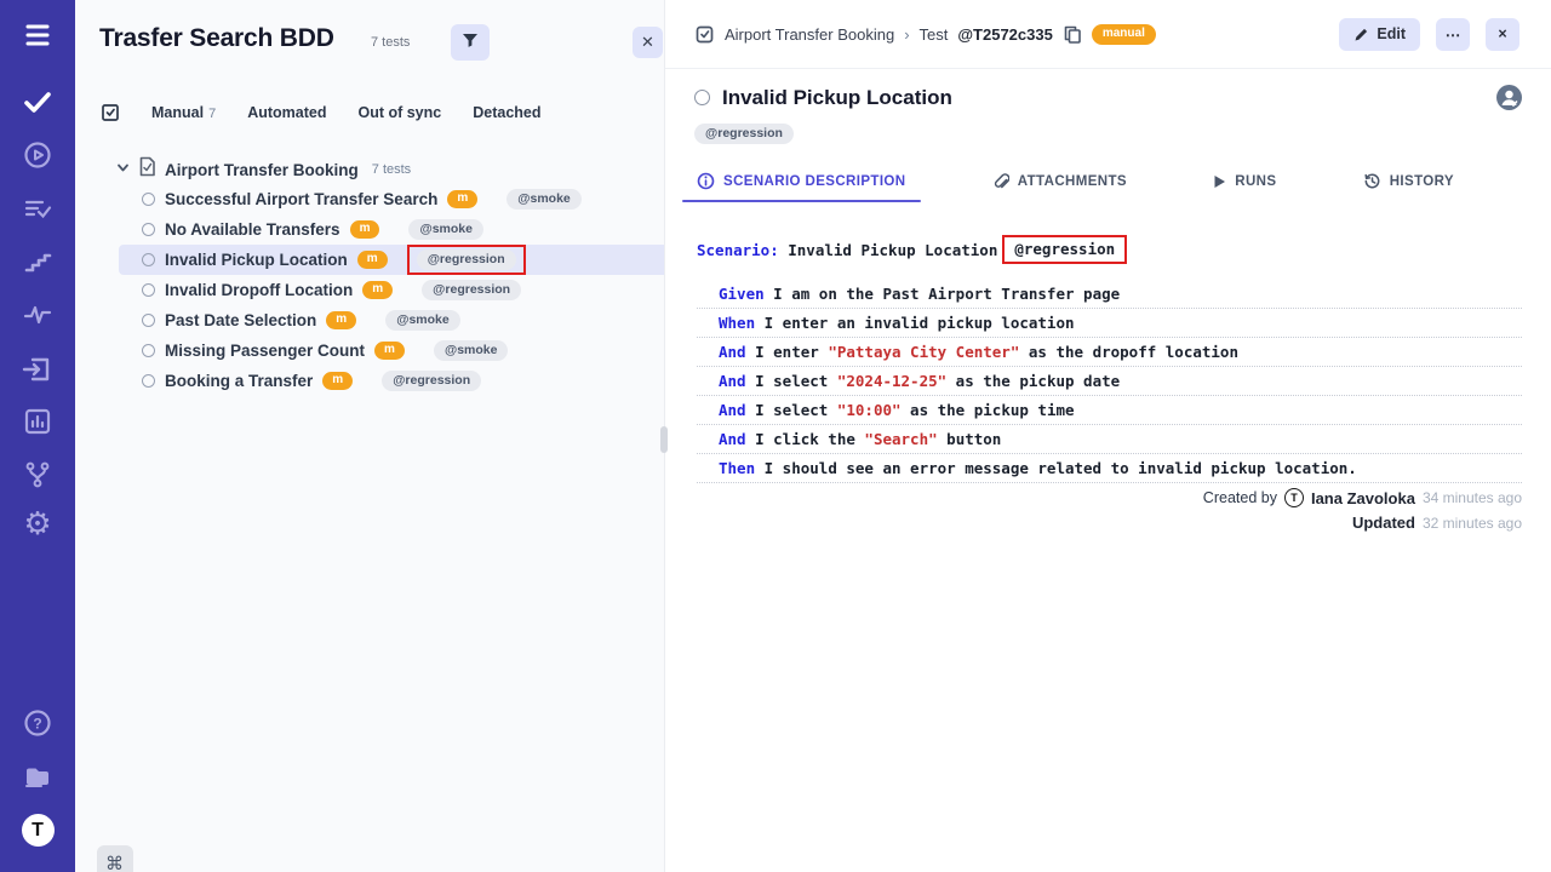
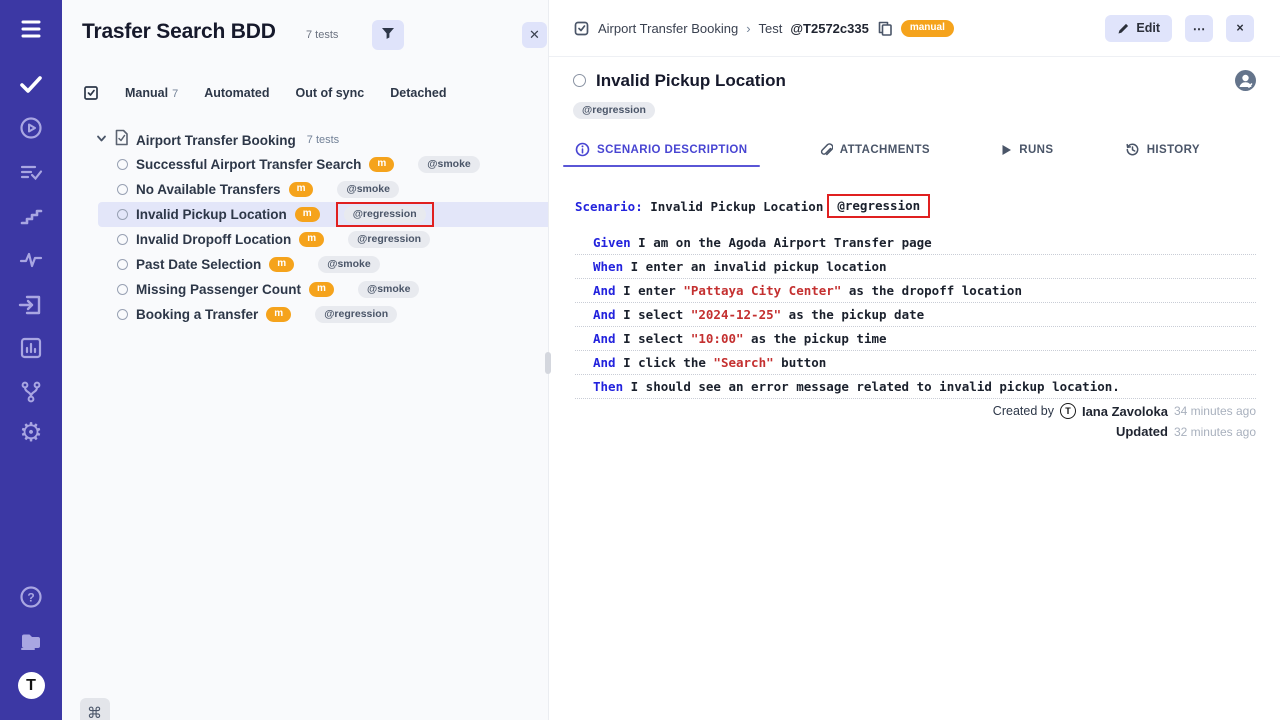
  ⚙
  ?
  T
  Trasfer Search BDD
  7 tests
  ✕
  Manual
  7
  Automated
  Out of sync
  Detached
  Airport Transfer Booking
  7 tests
  Successful Airport Transfer Search
  m
  @smoke
  No Available Transfers
  m
  @smoke
  Invalid Pickup Location
  m
  @regression
  Invalid Dropoff Location
  m
  @regression
  Past Date Selection
  m
  @smoke
  Missing Passenger Count
  m
  @smoke
  Booking a Transfer
  m
  @regression
  ⌘
  Airport Transfer Booking
  ›
  Test
  @T2572c335
  manual
  Edit
  ⋯
  ×
  Invalid Pickup Location
  @regression
  SCENARIO DESCRIPTION
  ATTACHMENTS
  RUNS
  HISTORY
  Scenario:
  Invalid Pickup Location
  @regression
- Given I am on the Past Airport Transfer page
+ Given I am on the Agoda Airport Transfer page
  When I enter an invalid pickup location
  And I enter "Pattaya City Center" as the dropoff location
  And I select "2024-12-25" as the pickup date
  And I select "10:00" as the pickup time
  And I click the "Search" button
  Then I should see an error message related to invalid pickup location.
  Created by
  T
  Iana Zavoloka
  34 minutes ago
  Updated
  32 minutes ago
